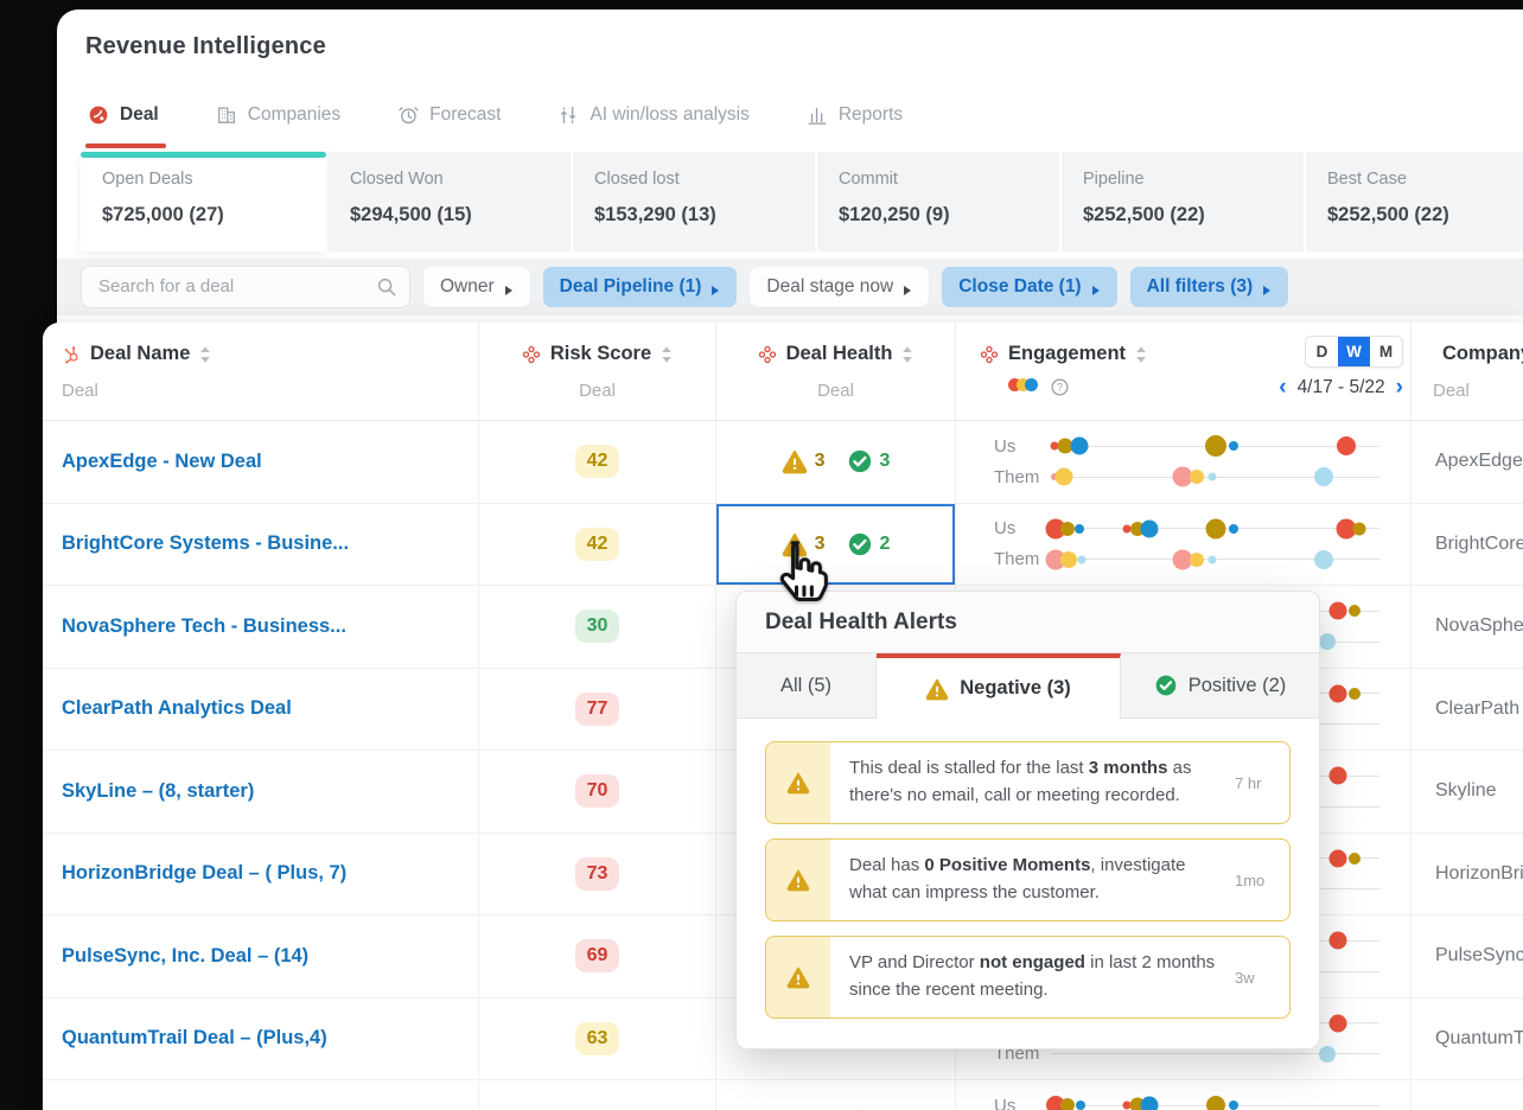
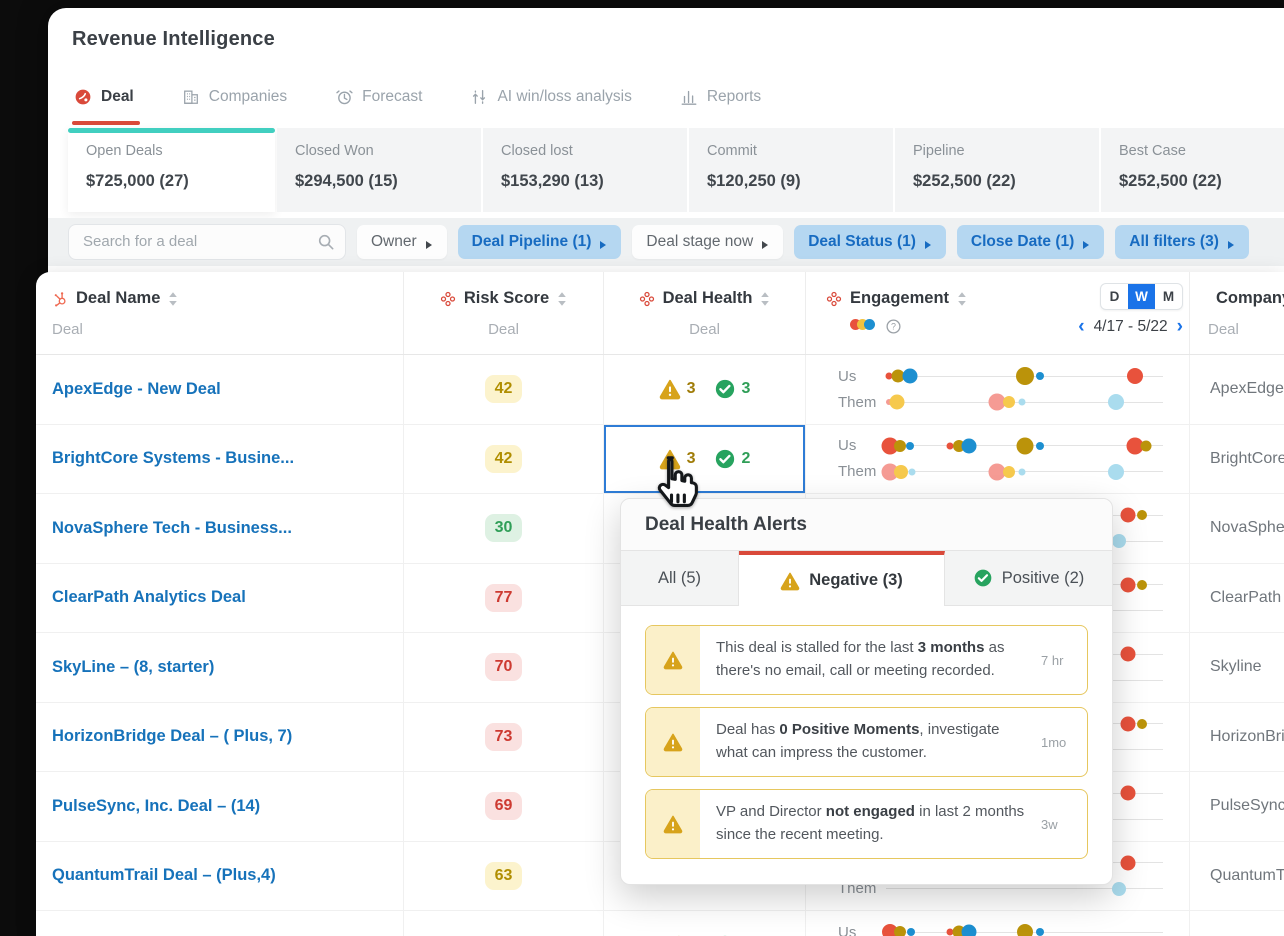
  Revenue Intelligence
  Deal
  Companies
  Forecast
  AI win/loss analysis
  Reports
  Open Deals
  $725,000 (27)
  Closed Won
  $294,500 (15)
  Closed lost
  $153,290 (13)
  Commit
  $120,250 (9)
  Pipeline
  $252,500 (22)
  Best Case
  $252,500 (22)
  Search for a deal
  Owner
  Deal Pipeline (1)
  Deal stage now
+ Deal Status (1)
  Close Date (1)
  All filters (3)
  Deal Name
  Deal
  Risk Score
  Deal
  Deal Health
  Deal
  Engagement
  ?
  D
  W
  M
  ‹
  4/17 - 5/22
  ›
  Compan
  Deal
  ApexEdge - New Deal
  42
  3
  3
  Us
  Them
  ApexEdge
  BrightCore Systems - Busine...
  42
  3
  2
  Us
  Them
  BrightCore
  NovaSphere Tech - Business...
  30
  NovaSphe
  ClearPath Analytics Deal
  77
  ClearPath
  SkyLine – (8, starter)
  70
  Skyline
  HorizonBridge Deal – ( Plus, 7)
  73
  HorizonBri
  PulseSync, Inc. Deal – (14)
  69
  PulseSync
  QuantumTrail Deal – (Plus,4)
  63
  Them
  Us
  Deal Health Alerts
  All (5)
  Negative (3)
  Positive (2)
  This deal is stalled for the last 3 months as there's no email, call or meeting recorded.
  7 hr
  Deal has 0 Positive Moments, investigate what can impress the customer.
  1mo
  VP and Director not engaged in last 2 months since the recent meeting.
  3w
